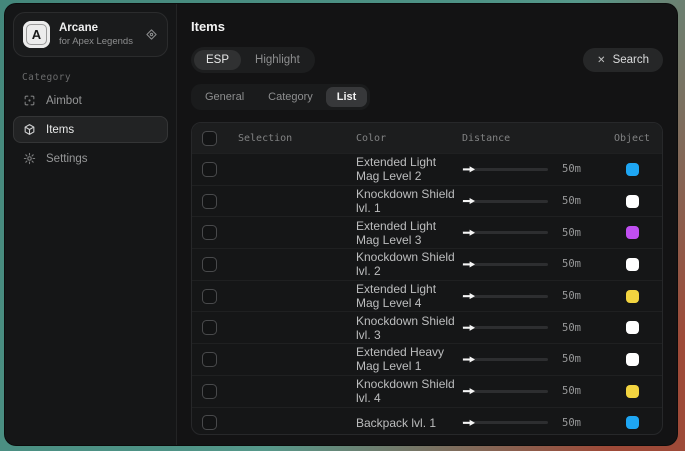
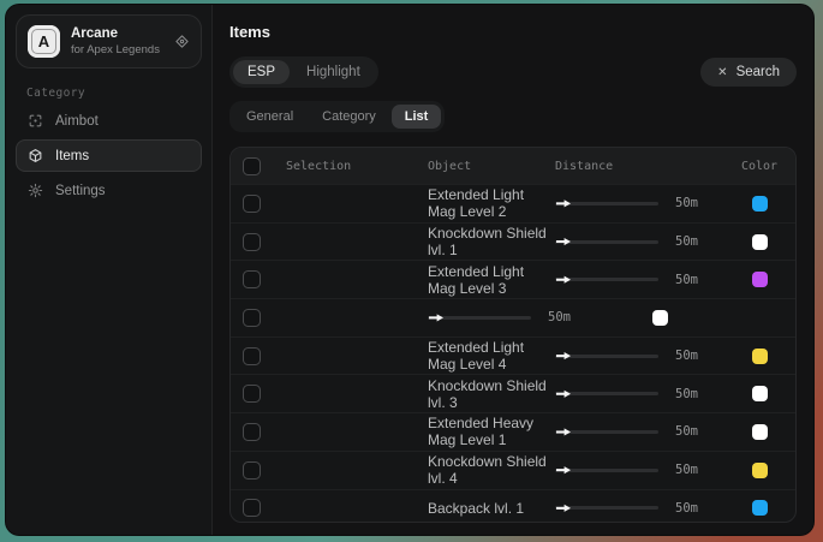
  A
  Arcane
  for Apex Legends
  Category
  Aimbot
  Items
  Settings
  Items
  ESP
  Highlight
  ✕
  Search
  General
  Category
  List
  Selection
- Color
+ Object
  Distance
- Object
+ Color
  Extended Light Mag Level 2
  50m
  Knockdown Shield lvl. 1
  50m
  Extended Light Mag Level 3
  50m
- Knockdown Shield lvl. 2
  50m
  Extended Light Mag Level 4
  50m
  Knockdown Shield lvl. 3
  50m
  Extended Heavy Mag Level 1
  50m
  Knockdown Shield lvl. 4
  50m
  Backpack lvl. 1
  50m
